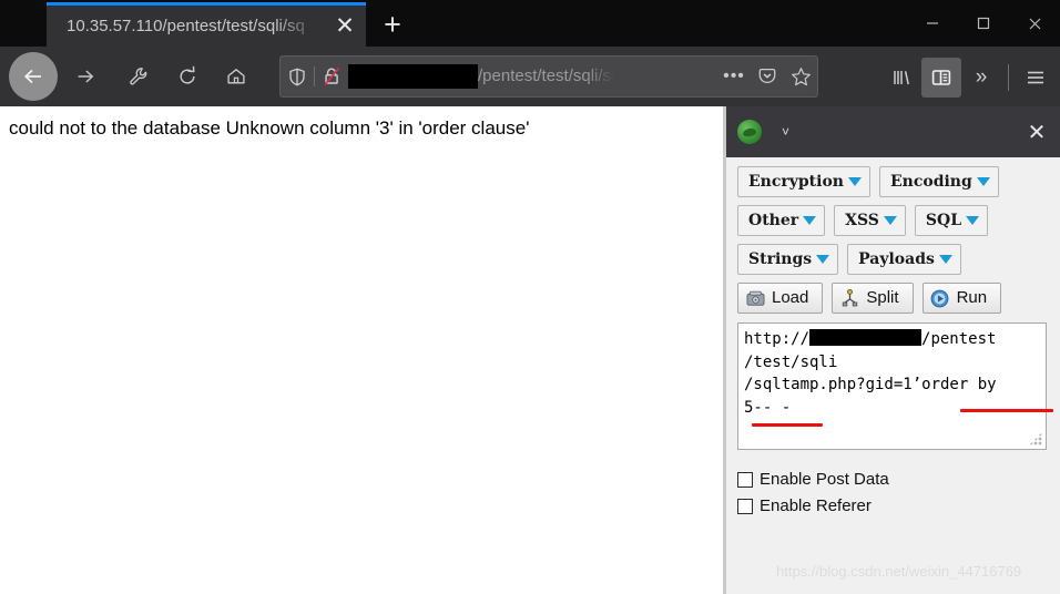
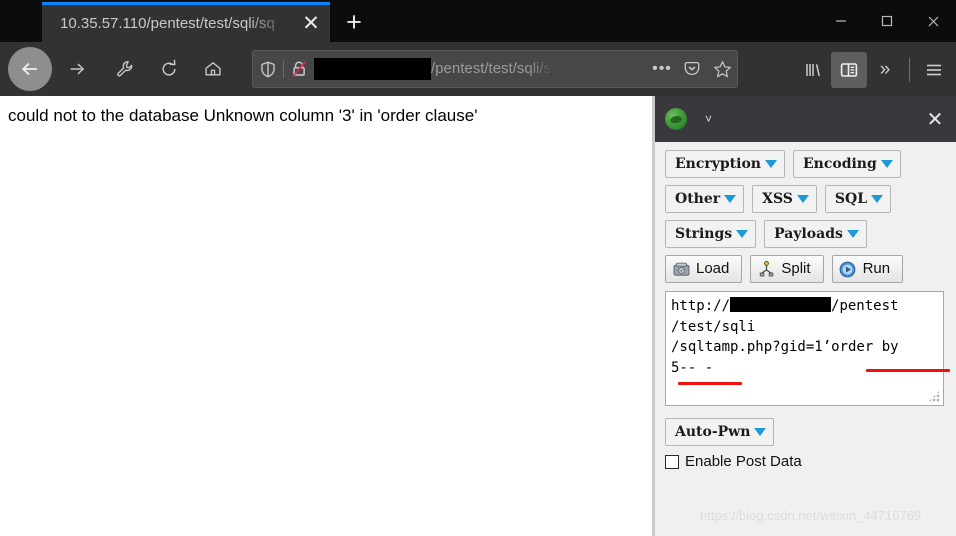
  10.35.57.110/pentest/test/sqli/sq
  ✕
  +
  /pentest/test/sqli/sq
  •••
  »
  could not to the database Unknown column '3' in 'order clause'
  ˅
  ✕
  Encryption
  Encoding
  Other
  XSS
  SQL
  Strings
  Payloads
  Load
  Split
  Run
  http:// /pentest
  /test/sqli
  /sqltamp.php?gid=1’order by
  5-- -
+ Auto-Pwn
  Enable Post Data
- Enable Referer
